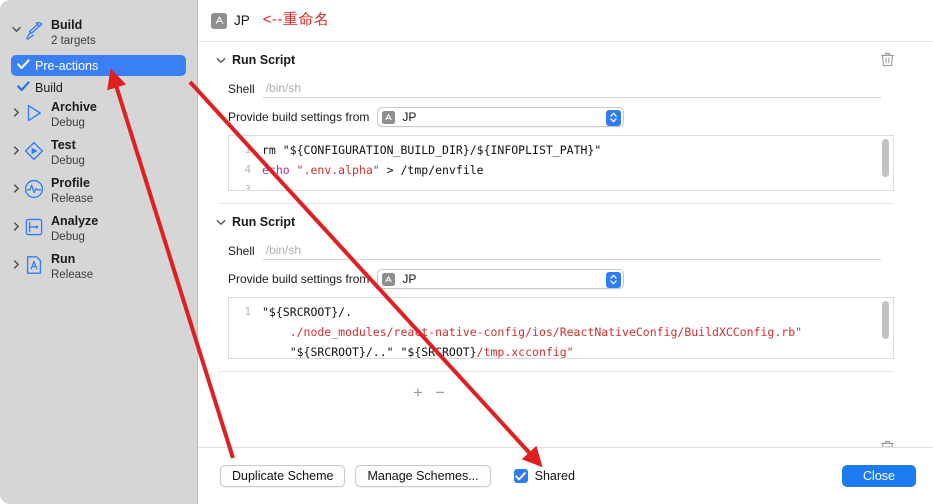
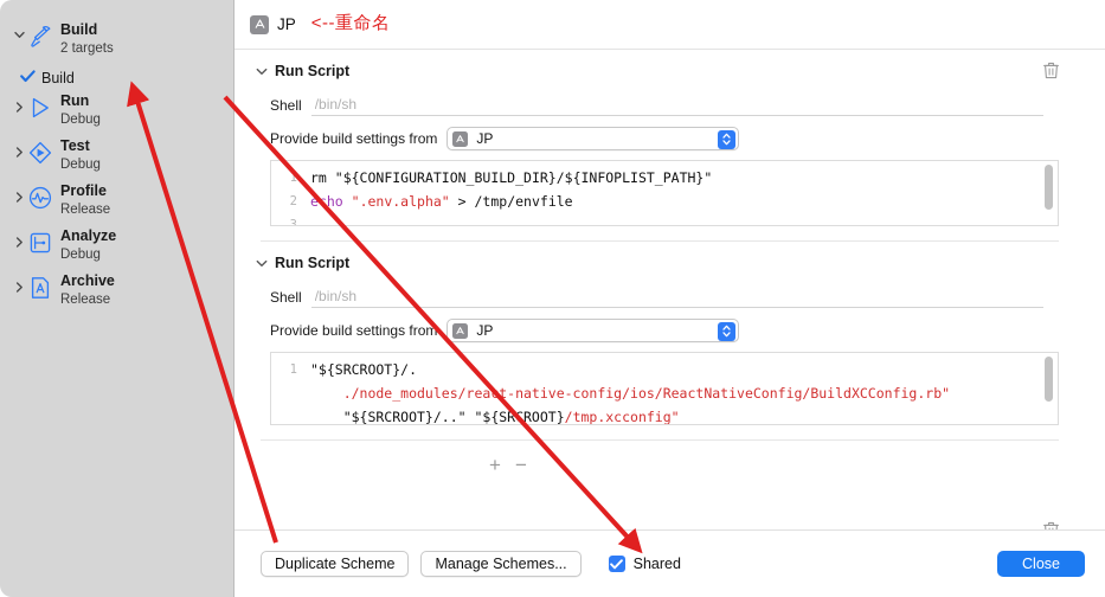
  Build
  2 targets
- Pre-actions
  Build
- Archive
+ Run
  Debug
  Test
  Debug
  Profile
  Release
  Analyze
  Debug
- Run
+ Archive
  Release
  JP
  <--重命名
  Run Script
  Shell
  /bin/sh
  Provide build settings from
  JP
  1
- 4
+ 2
  rm "${CONFIGURATION_BUILD_DIR}/${INFOPLIST_PATH}"
  eho ".env.alpha" > /tmp/envfile
  Run Script
  Shell
  /bin/sh
  Provide build settings from
  JP
  1
  "${SRCROOT}/.
  ./node_modules/reat-native-config/ios/ReactNativeConfig/BuildXCConfig.rb"
  "${SRCROOT}/.." "${SRROOT}/tmp.xcconfig"
  +
  −
  Duplicate Scheme
  Manage Schemes...
  Shared
  Close
